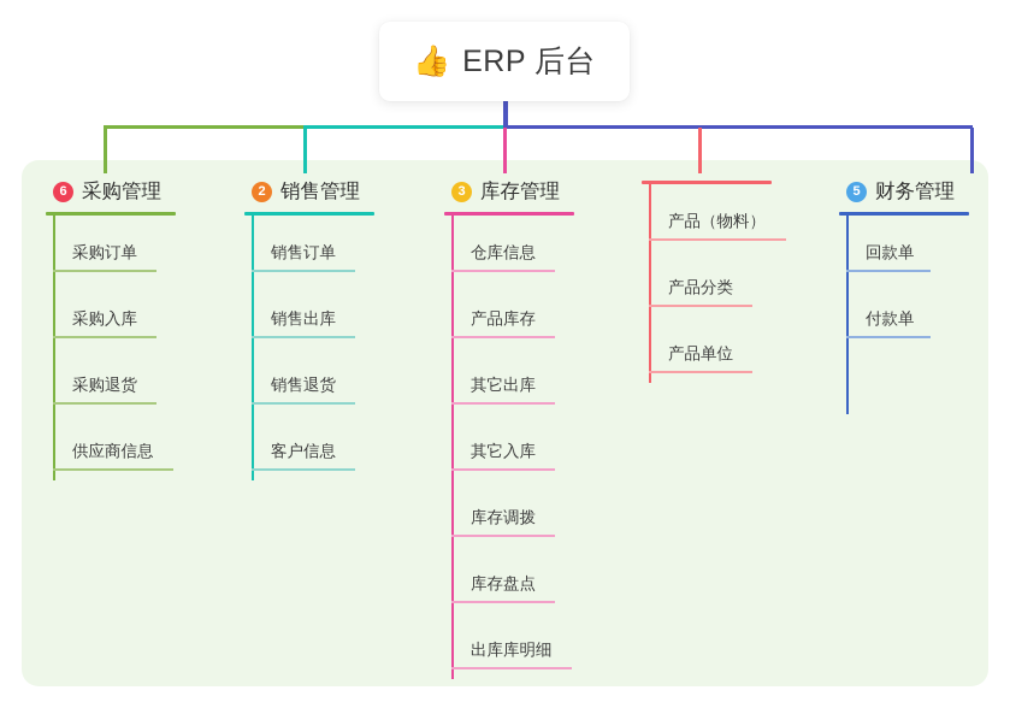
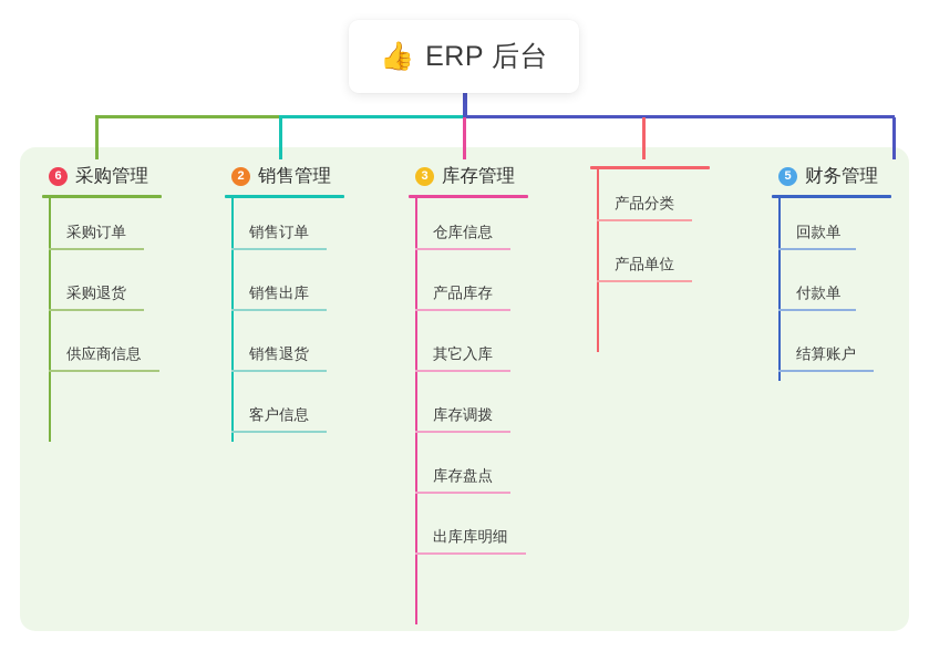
  👍
  ERP 后台
  6
  采购管理
  采购订单
- 采购入库
  采购退货
  供应商信息
  2
  销售管理
  销售订单
  销售出库
  销售退货
  客户信息
  3
  库存管理
  仓库信息
  产品库存
- 其它出库
  其它入库
  库存调拨
  库存盘点
  出库库明细
- 产品（物料）
  产品分类
  产品单位
  5
  财务管理
  回款单
  付款单
+ 结算账户
